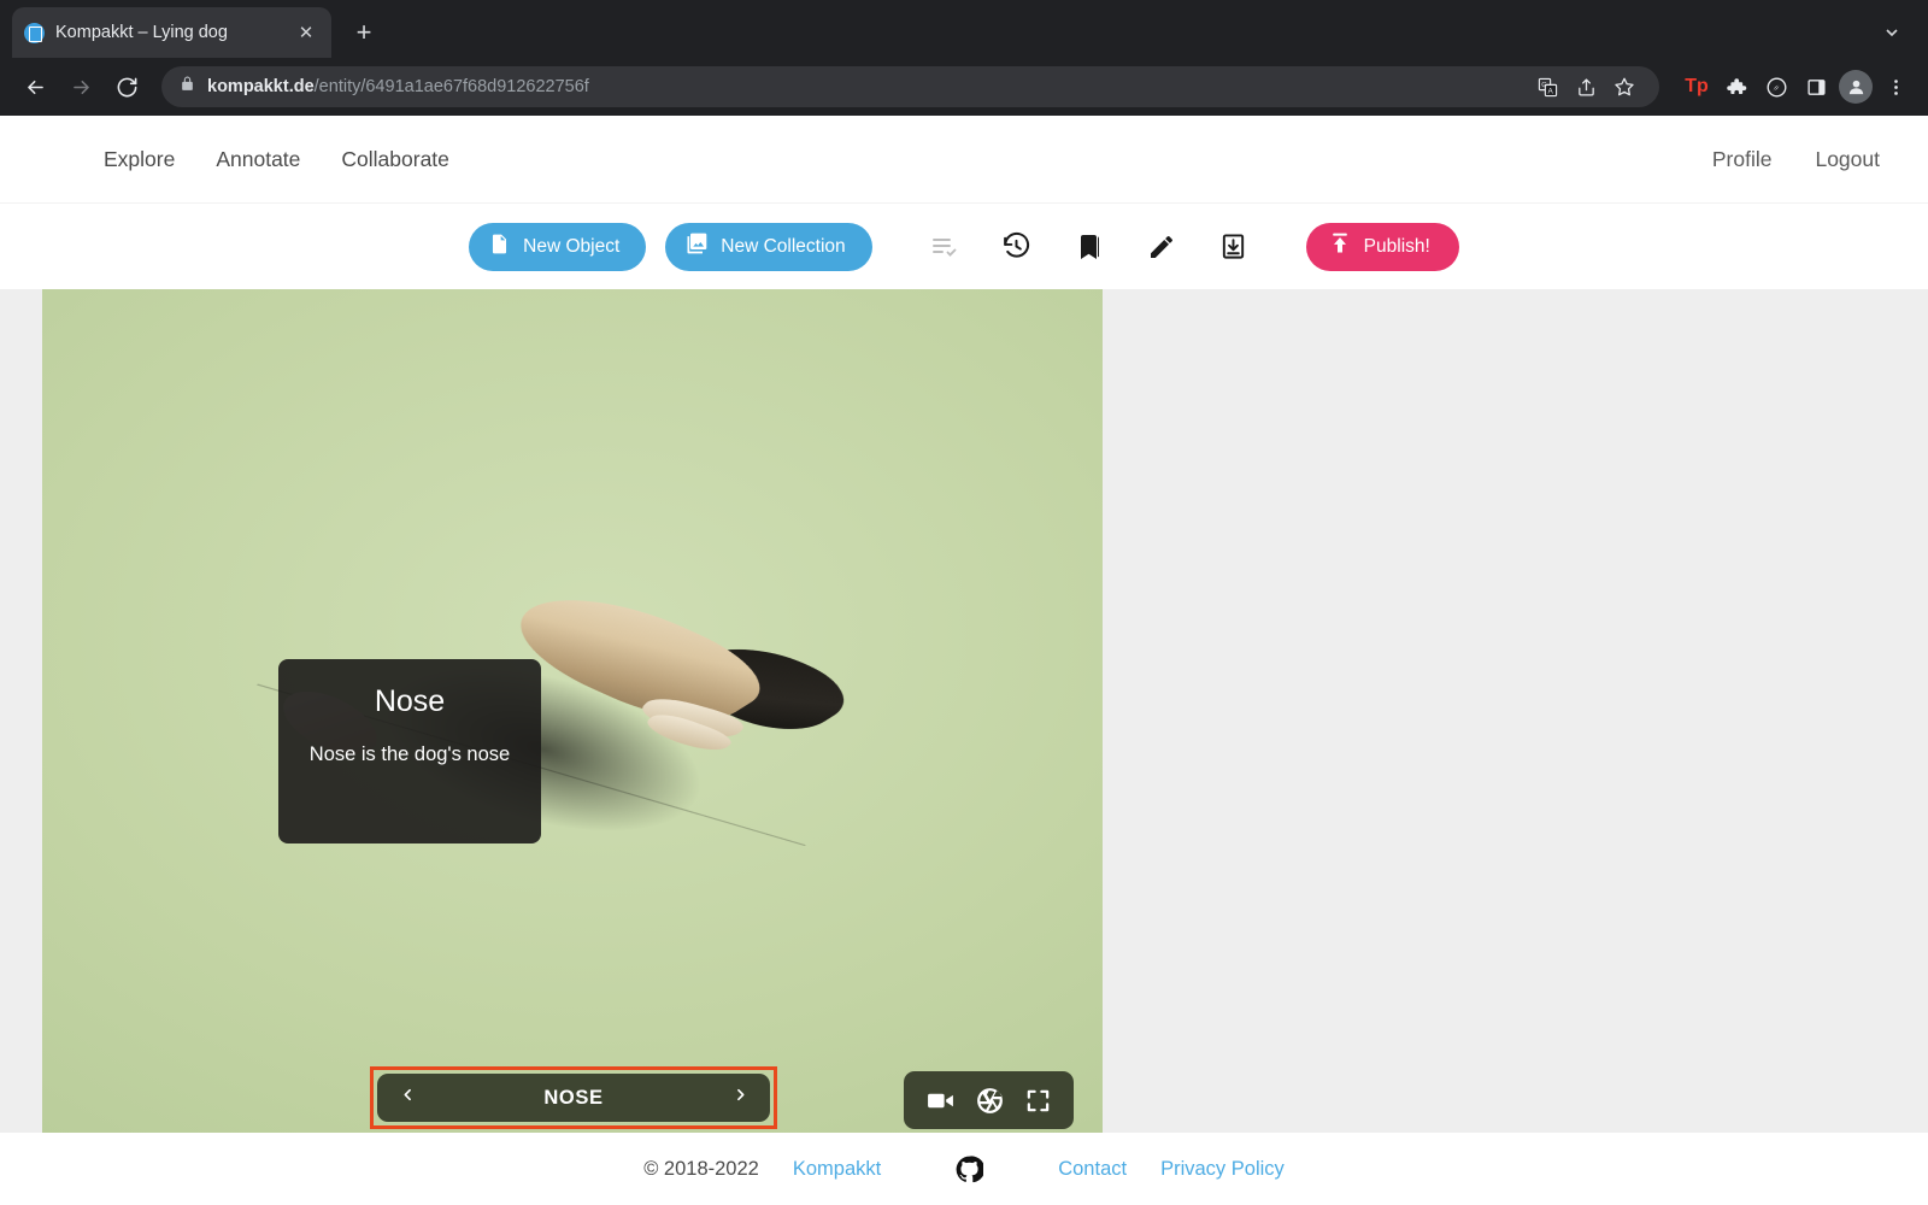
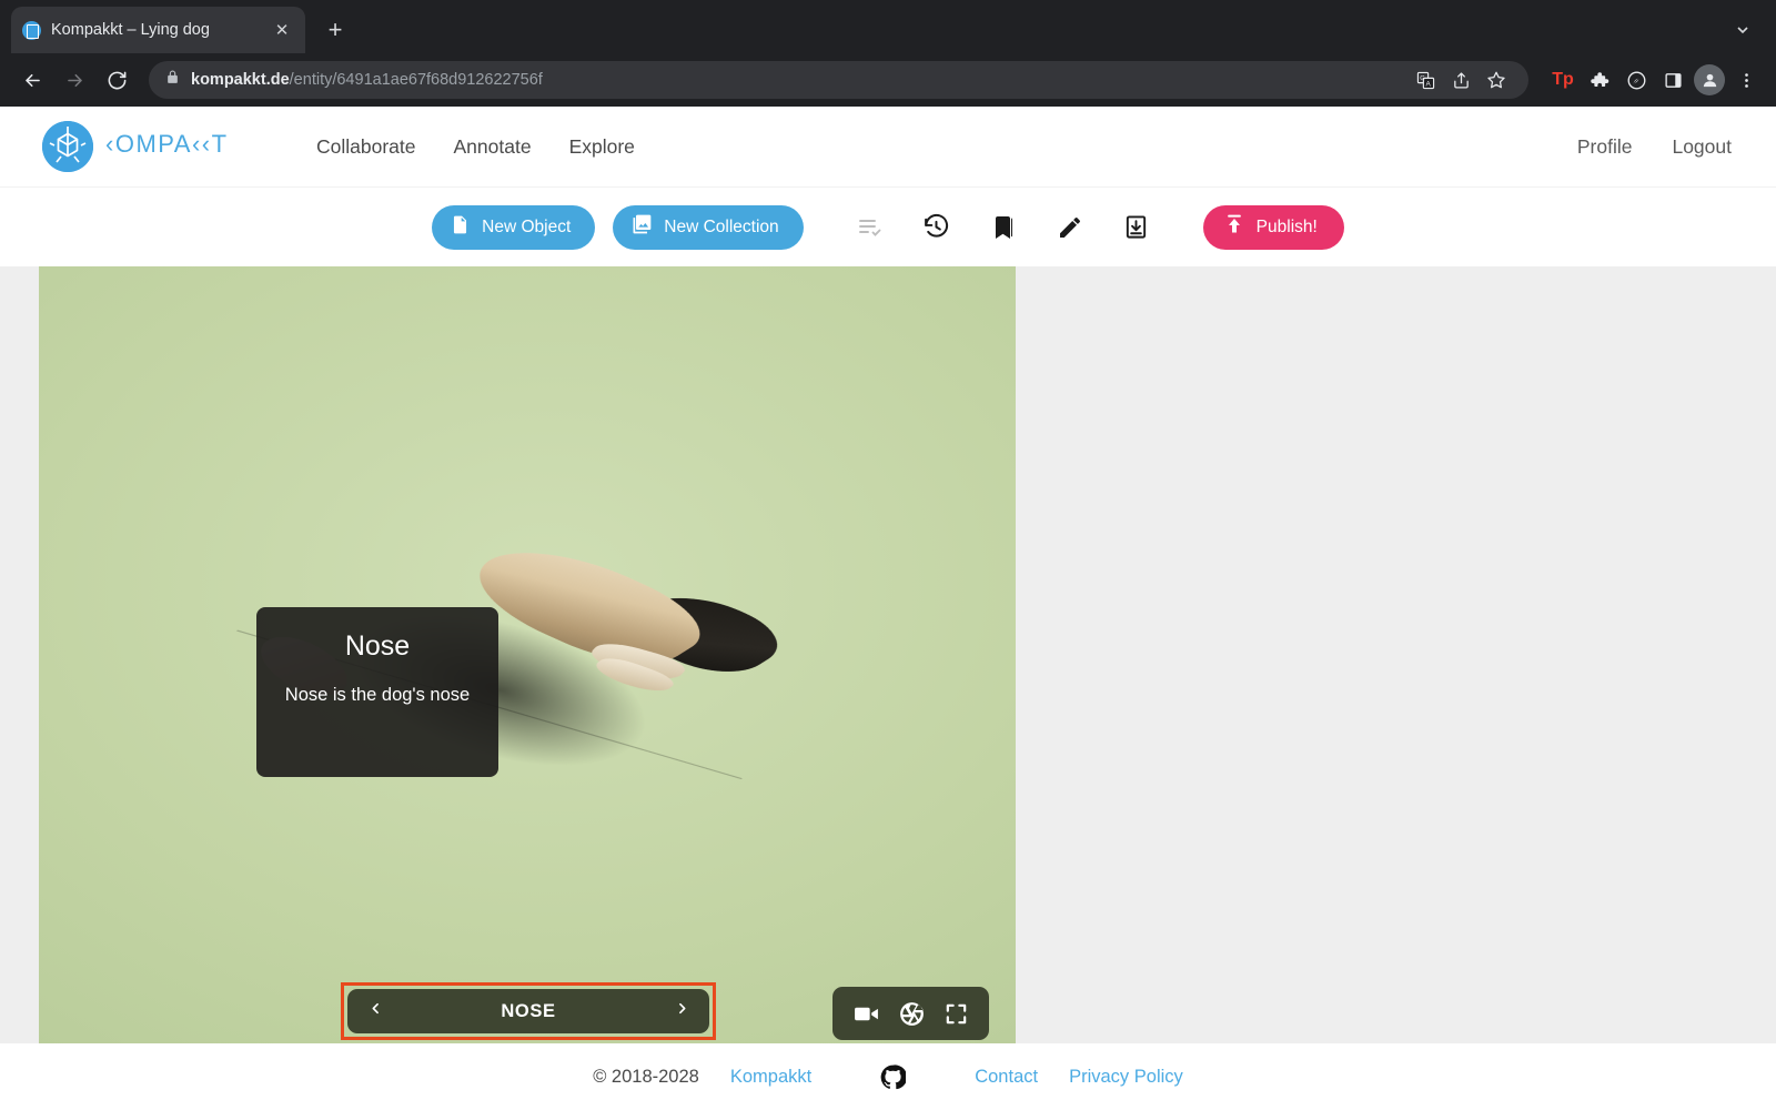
  Kompakkt – Lying dog
  ✕
  +
  kompakkt.de/entity/6491a1ae67f68d912622756f
  Tp
+ ‹OMPA‹‹T
- Explore
+ Collaborate
  Annotate
- Collaborate
+ Explore
  Profile
  Logout
  New Object
  New Collection
  Publish!
  Nose
  Nose is the dog's nose
  NOSE
- © 2018-2022
+ © 2018-2028
  Kompakkt
  Contact
  Privacy Policy
